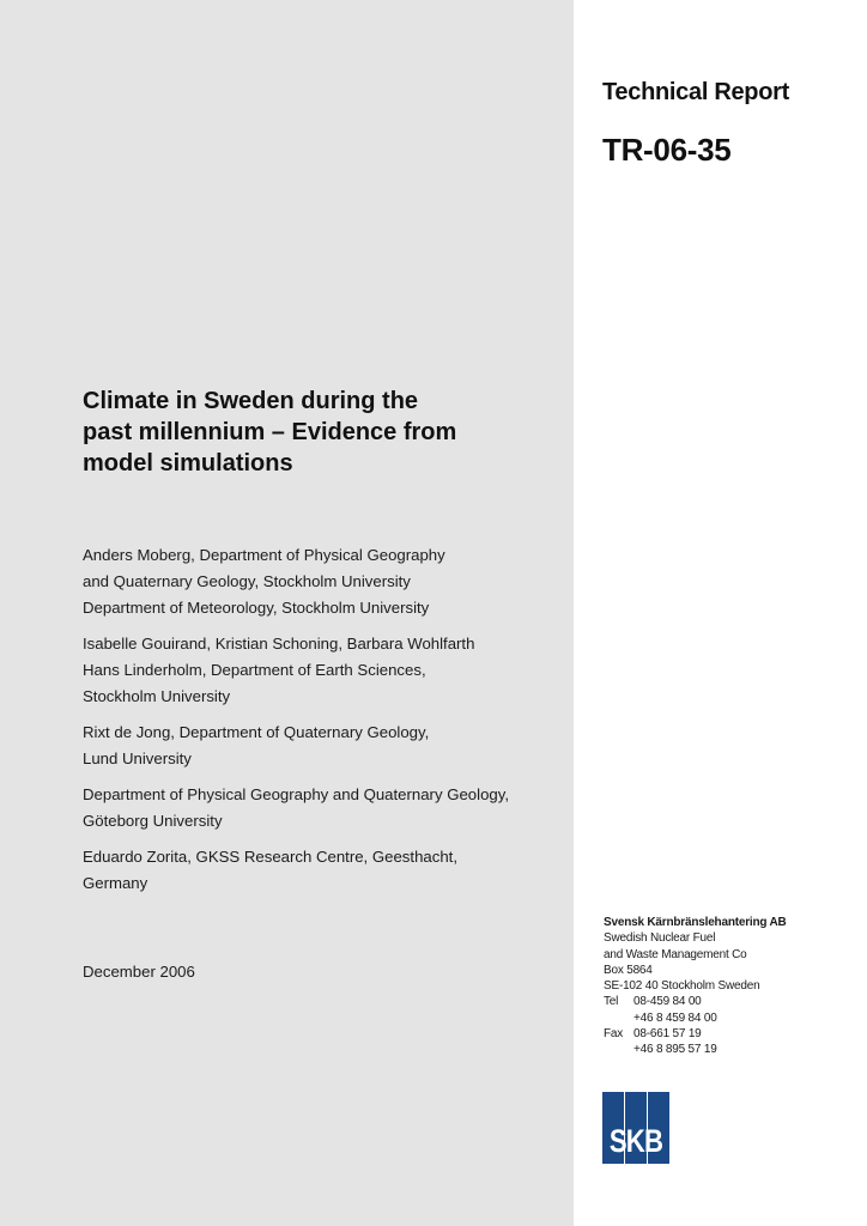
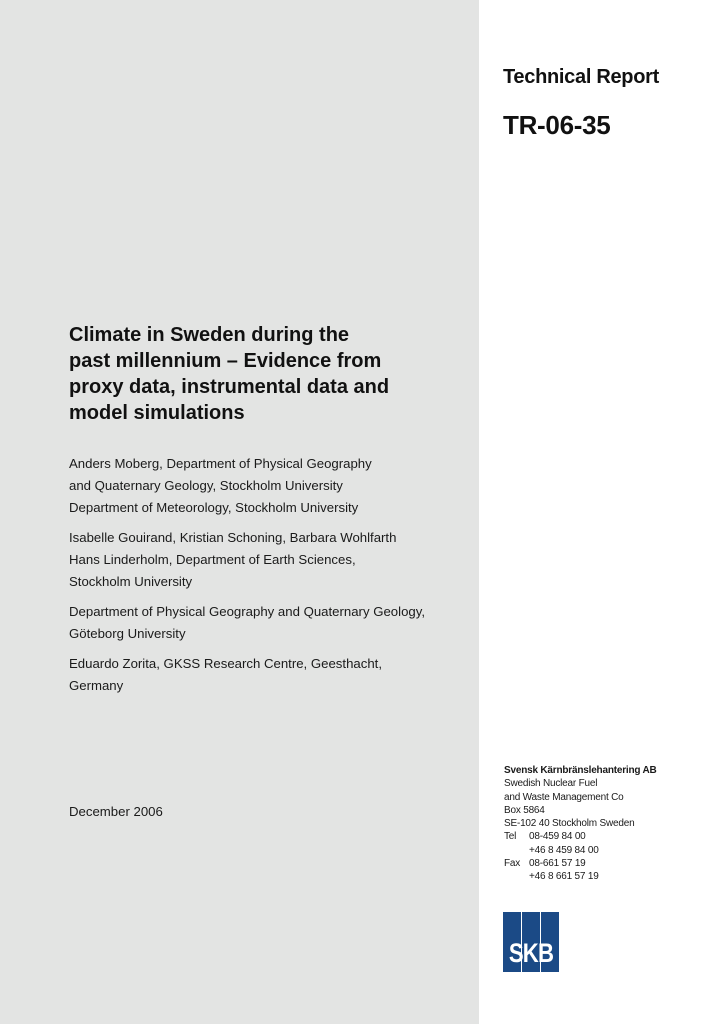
  Climate in Sweden during the
  past millennium – Evidence from
+ proxy data, instrumental data and
  model simulations
  Anders Moberg, Department of Physical Geography
  and Quaternary Geology, Stockholm University
  Department of Meteorology, Stockholm University
  Isabelle Gouirand, Kristian Schoning, Barbara Wohlfarth
  Hans Linderholm, Department of Earth Sciences,
  Stockholm University
- Rixt de Jong, Department of Quaternary Geology,
- Lund University
  Department of Physical Geography and Quaternary Geology,
  Göteborg University
  Eduardo Zorita, GKSS Research Centre, Geesthacht,
  Germany
  December 2006
  Technical Report
  TR-06-35
  Svensk Kärnbränslehantering AB
  Swedish Nuclear Fuel
  and Waste Management Co
  Box 5864
  SE-102 40 Stockholm Sweden
  Tel
  08-459 84 00
  +46 8 459 84 00
  Fax
  08-661 57 19
- +46 8 895 57 19
+ +46 8 661 57 19
  SKB
